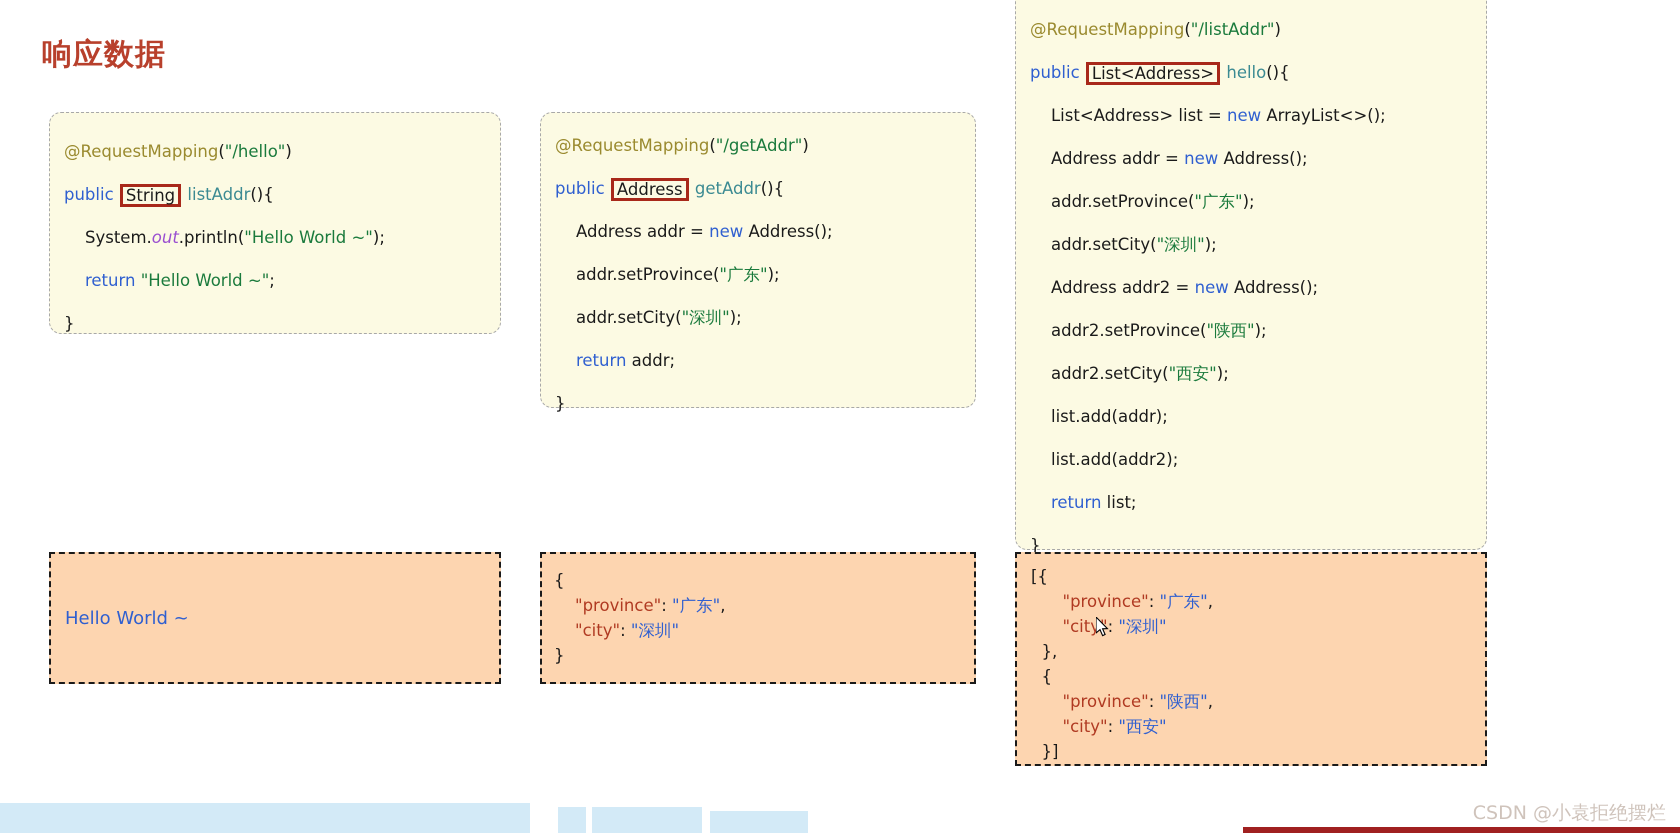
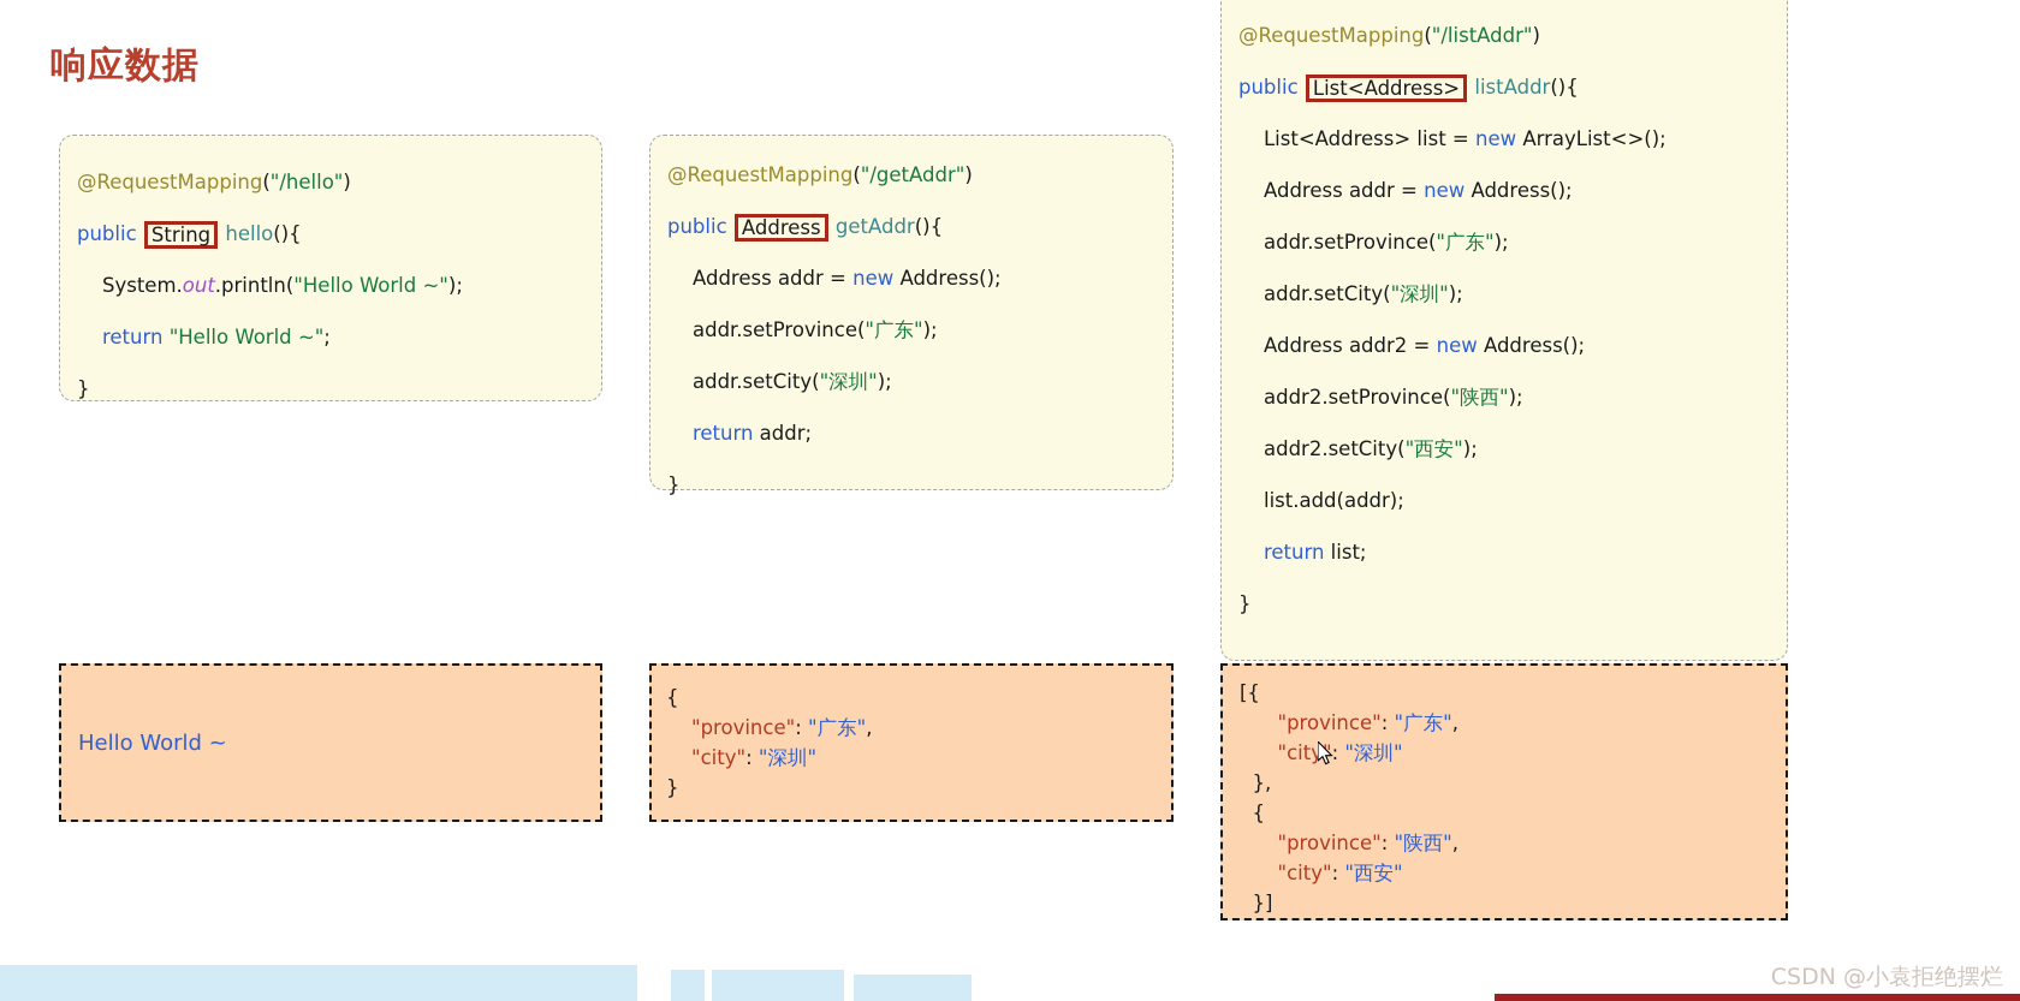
  响应数据
  @RequestMapping
  (
  "/hello"
  )
  public
  String
- listAddr
+ hello
  (){
  System.
  out
  .println(
  "Hello World ~"
  );
  return
  "Hello World ~"
  ;
  }
  @RequestMapping
  (
  "/getAddr"
  )
  public
  Address
  getAddr
  (){
  Address addr =
  new
  Address();
  addr.setProvince(
  "广东"
  );
  addr.setCity(
  "深圳"
  );
  return
  addr;
  }
  @RequestMapping
  (
  "/listAddr"
  )
  public
  List<Address>
- hello
+ listAddr
  (){
  List<Address> list =
  new
  ArrayList<>();
  Address addr =
  new
  Address();
  addr.setProvince(
  "广东"
  );
  addr.setCity(
  "深圳"
  );
  Address addr2 =
  new
  Address();
  addr2.setProvince(
  "陕西"
  );
  addr2.setCity(
  "西安"
  );
  list.add(addr);
- list.add(addr2);
  return
  list;
  }
  Hello World ~
  {
  "province": "广东",
  "city": "深圳"
  }
  [{
  "province": "广东",
  "city : "深圳"
  },
  {
  "province": "陕西",
  "city": "西安"
  }]
  CSDN @小袁拒绝摆烂
